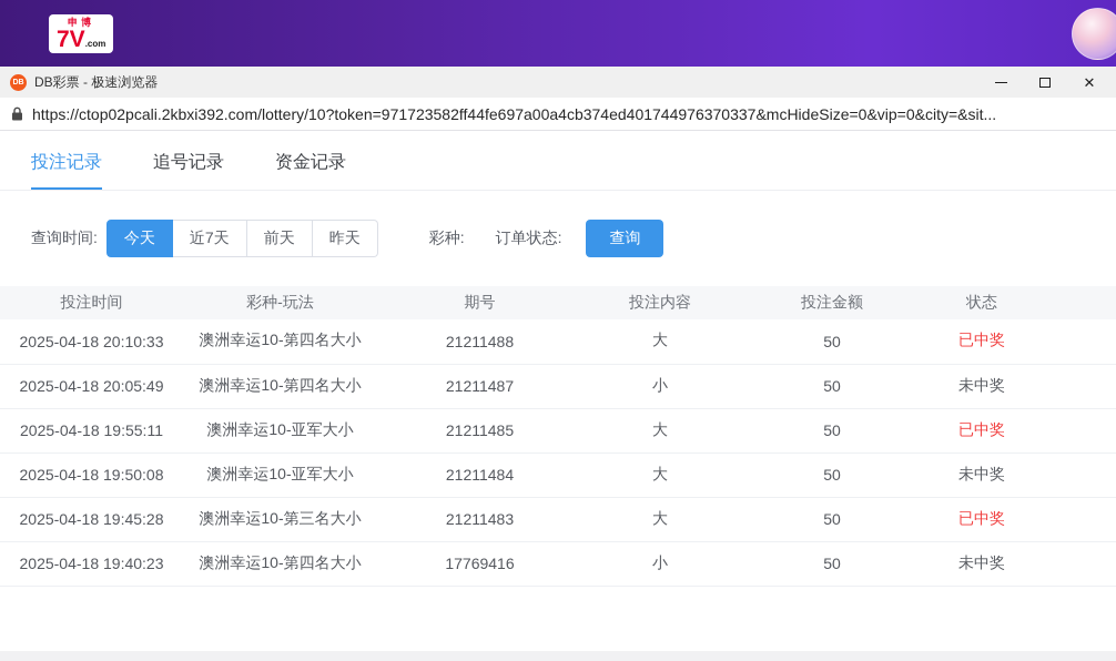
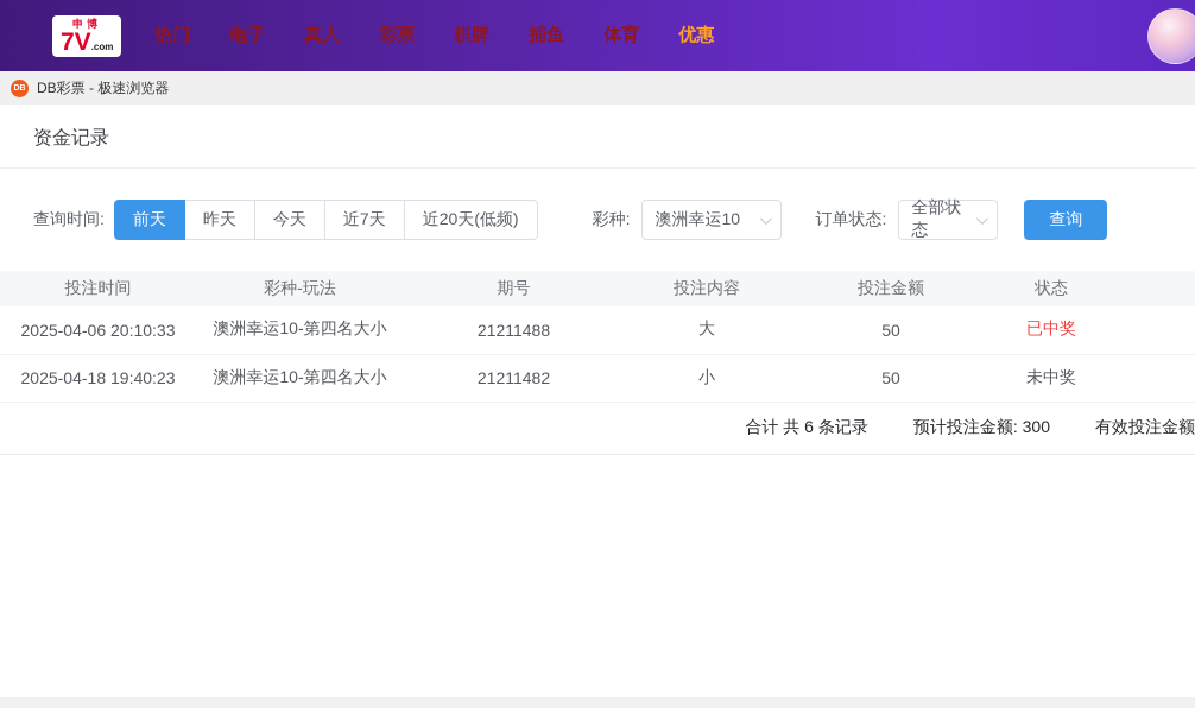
  申博
  7V.com
+ 热门
+ 电子
+ 真人
+ 彩票
+ 棋牌
+ 捕鱼
+ 体育
+ 优惠
  DB彩票 - 极速浏览器
- ✕
- https://ctop02pcali.2kbxi392.com/lottery/10?token=971723582ff44fe697a00a4cb374ed401744976370337&mcHideSize=0&vip=0&city=&sit...
- 投注记录
- 追号记录
  资金记录
  查询时间:
- 今天
+ 前天
- 近7天
+ 昨天
- 前天
+ 今天
- 昨天
+ 近7天
+ 近20天(低频)
  彩种:
+ 澳洲幸运10
  订单状态:
+ 全部状态
  查询
  投注时间	彩种-玩法	期号	投注内容	投注金额	状态
- 2025-04-18 20:10:33	澳洲幸运10-第四名大小	21211488	大	50	已中奖
+ 2025-04-06 20:10:33	澳洲幸运10-第四名大小	21211488	大	50	已中奖
- 2025-04-18 20:05:49	澳洲幸运10-第四名大小	21211487	小	50	未中奖
- 2025-04-18 19:55:11	澳洲幸运10-亚军大小	21211485	大	50	已中奖
- 2025-04-18 19:50:08	澳洲幸运10-亚军大小	21211484	大	50	未中奖
- 2025-04-18 19:45:28	澳洲幸运10-第三名大小	21211483	大	50	已中奖
- 2025-04-18 19:40:23	澳洲幸运10-第四名大小	17769416	小	50	未中奖
+ 2025-04-18 19:40:23	澳洲幸运10-第四名大小	21211482	小	50	未中奖
+ 合计 共 6 条记录
+ 预计投注金额: 300
+ 有效投注金额
